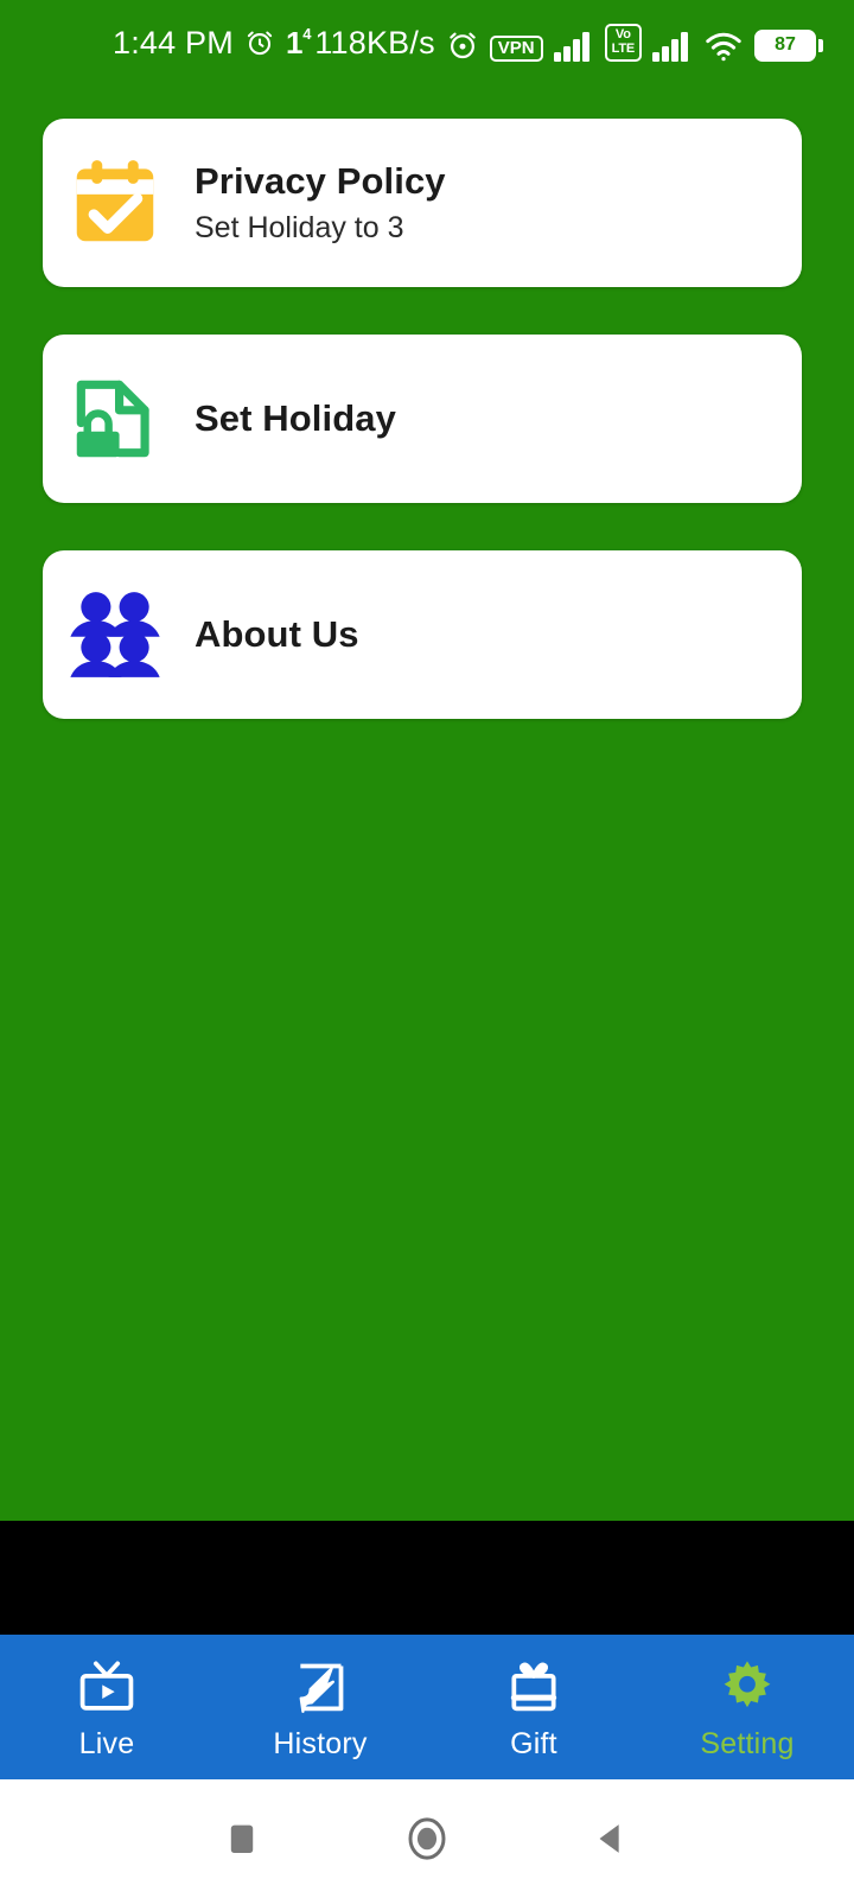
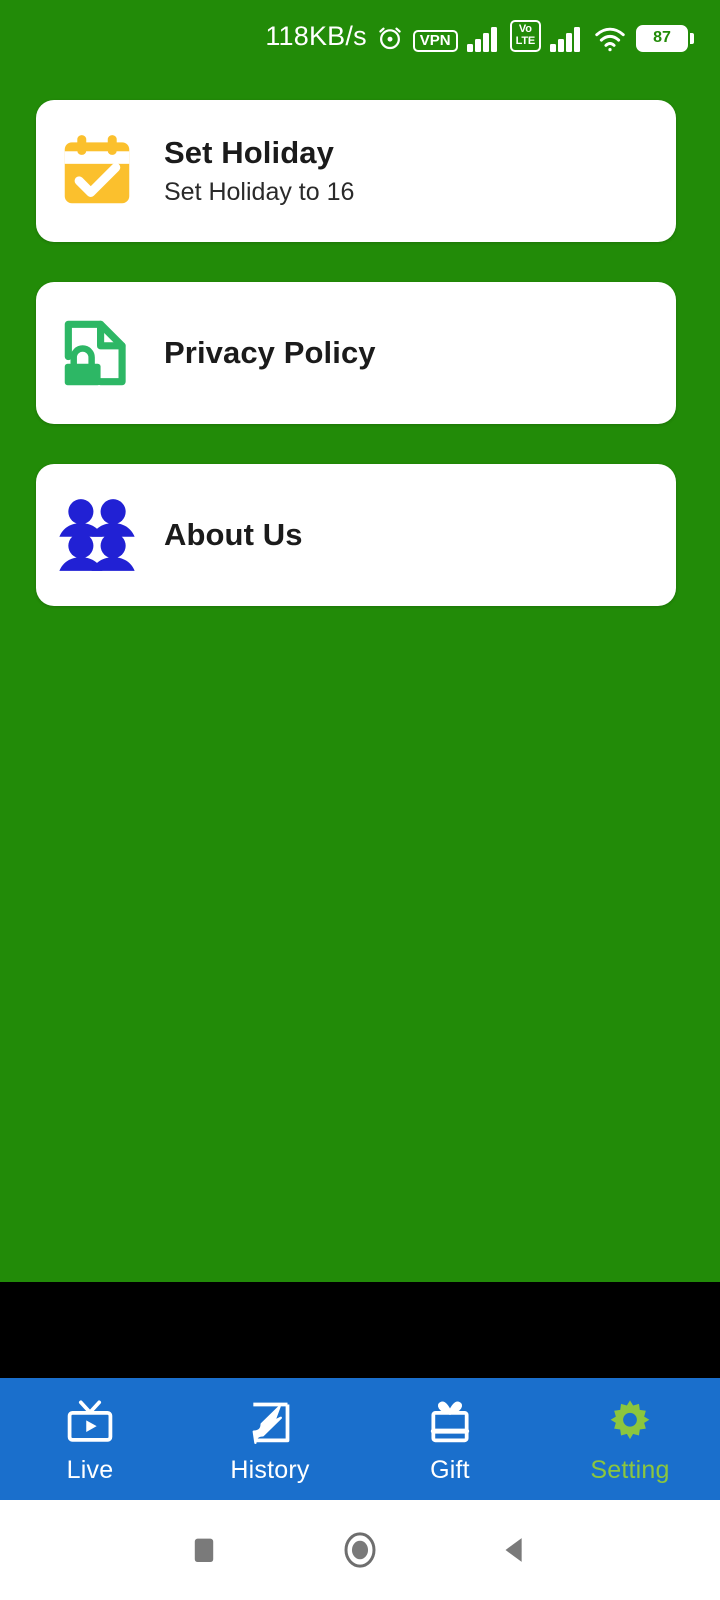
- 1:44 PM
- 1
- 4
  118KB/s
  VPN
  Vo
  LTE
  87
- Privacy Policy
+ Set Holiday
- Set Holiday to 3
+ Set Holiday to 16
- Set Holiday
+ Privacy Policy
  About Us
  Live
  History
  Gift
  Setting
